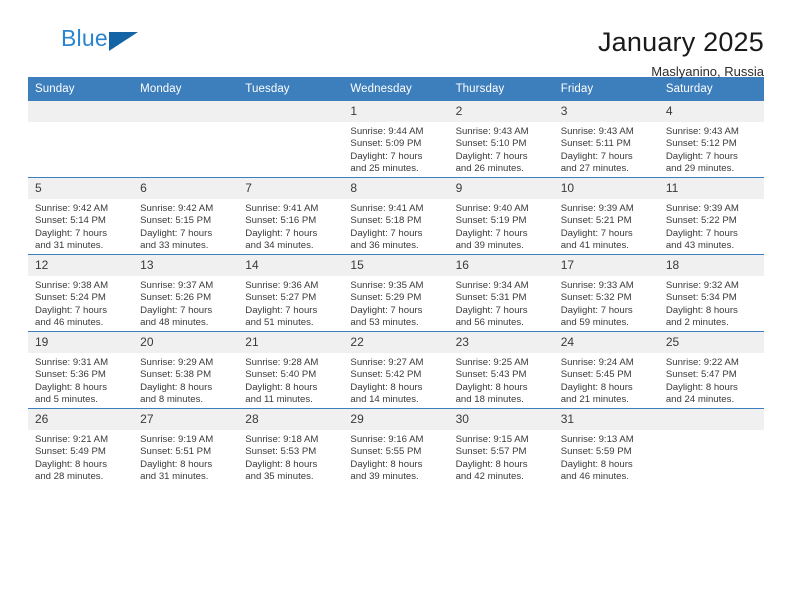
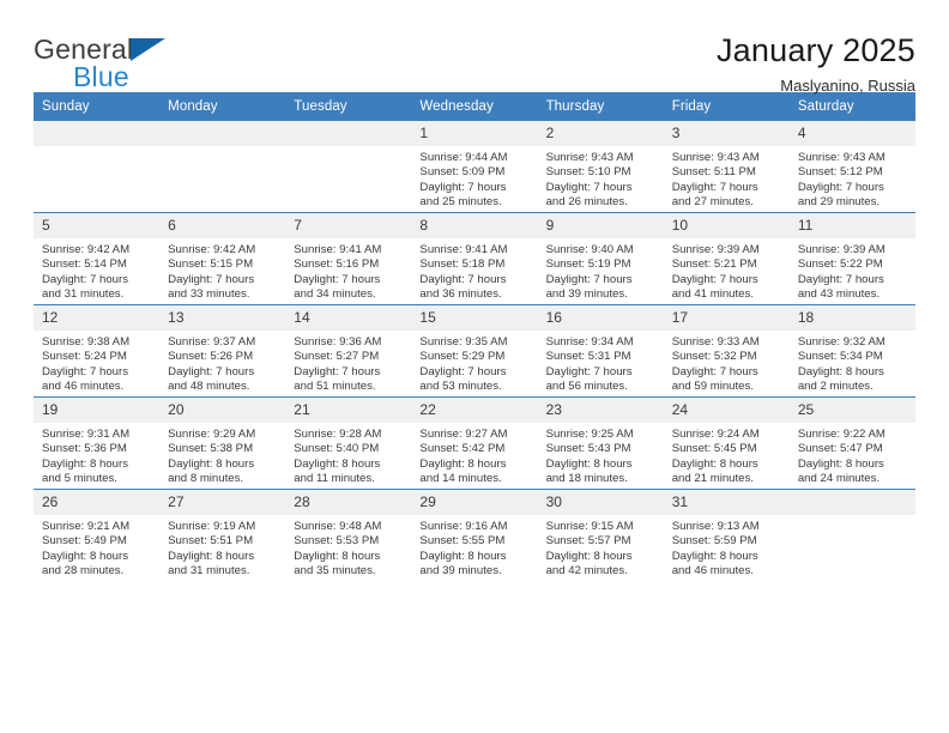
+ General
  Blue
  January 2025
  Maslyanino, Russia
  Sunday	Monday	Tuesday	Wednesday	Thursday	Friday	Saturday
  			1Sunrise: 9:44 AMSunset: 5:09 PMDaylight: 7 hoursand 25 minutes.	2Sunrise: 9:43 AMSunset: 5:10 PMDaylight: 7 hoursand 26 minutes.	3Sunrise: 9:43 AMSunset: 5:11 PMDaylight: 7 hoursand 27 minutes.	4Sunrise: 9:43 AMSunset: 5:12 PMDaylight: 7 hoursand 29 minutes.
  5Sunrise: 9:42 AMSunset: 5:14 PMDaylight: 7 hoursand 31 minutes.	6Sunrise: 9:42 AMSunset: 5:15 PMDaylight: 7 hoursand 33 minutes.	7Sunrise: 9:41 AMSunset: 5:16 PMDaylight: 7 hoursand 34 minutes.	8Sunrise: 9:41 AMSunset: 5:18 PMDaylight: 7 hoursand 36 minutes.	9Sunrise: 9:40 AMSunset: 5:19 PMDaylight: 7 hoursand 39 minutes.	10Sunrise: 9:39 AMSunset: 5:21 PMDaylight: 7 hoursand 41 minutes.	11Sunrise: 9:39 AMSunset: 5:22 PMDaylight: 7 hoursand 43 minutes.
  12Sunrise: 9:38 AMSunset: 5:24 PMDaylight: 7 hoursand 46 minutes.	13Sunrise: 9:37 AMSunset: 5:26 PMDaylight: 7 hoursand 48 minutes.	14Sunrise: 9:36 AMSunset: 5:27 PMDaylight: 7 hoursand 51 minutes.	15Sunrise: 9:35 AMSunset: 5:29 PMDaylight: 7 hoursand 53 minutes.	16Sunrise: 9:34 AMSunset: 5:31 PMDaylight: 7 hoursand 56 minutes.	17Sunrise: 9:33 AMSunset: 5:32 PMDaylight: 7 hoursand 59 minutes.	18Sunrise: 9:32 AMSunset: 5:34 PMDaylight: 8 hoursand 2 minutes.
  19Sunrise: 9:31 AMSunset: 5:36 PMDaylight: 8 hoursand 5 minutes.	20Sunrise: 9:29 AMSunset: 5:38 PMDaylight: 8 hoursand 8 minutes.	21Sunrise: 9:28 AMSunset: 5:40 PMDaylight: 8 hoursand 11 minutes.	22Sunrise: 9:27 AMSunset: 5:42 PMDaylight: 8 hoursand 14 minutes.	23Sunrise: 9:25 AMSunset: 5:43 PMDaylight: 8 hoursand 18 minutes.	24Sunrise: 9:24 AMSunset: 5:45 PMDaylight: 8 hoursand 21 minutes.	25Sunrise: 9:22 AMSunset: 5:47 PMDaylight: 8 hoursand 24 minutes.
- 26Sunrise: 9:21 AMSunset: 5:49 PMDaylight: 8 hoursand 28 minutes.	27Sunrise: 9:19 AMSunset: 5:51 PMDaylight: 8 hoursand 31 minutes.	28Sunrise: 9:18 AMSunset: 5:53 PMDaylight: 8 hoursand 35 minutes.	29Sunrise: 9:16 AMSunset: 5:55 PMDaylight: 8 hoursand 39 minutes.	30Sunrise: 9:15 AMSunset: 5:57 PMDaylight: 8 hoursand 42 minutes.	31Sunrise: 9:13 AMSunset: 5:59 PMDaylight: 8 hoursand 46 minutes.
+ 26Sunrise: 9:21 AMSunset: 5:49 PMDaylight: 8 hoursand 28 minutes.	27Sunrise: 9:19 AMSunset: 5:51 PMDaylight: 8 hoursand 31 minutes.	28Sunrise: 9:48 AMSunset: 5:53 PMDaylight: 8 hoursand 35 minutes.	29Sunrise: 9:16 AMSunset: 5:55 PMDaylight: 8 hoursand 39 minutes.	30Sunrise: 9:15 AMSunset: 5:57 PMDaylight: 8 hoursand 42 minutes.	31Sunrise: 9:13 AMSunset: 5:59 PMDaylight: 8 hoursand 46 minutes.
